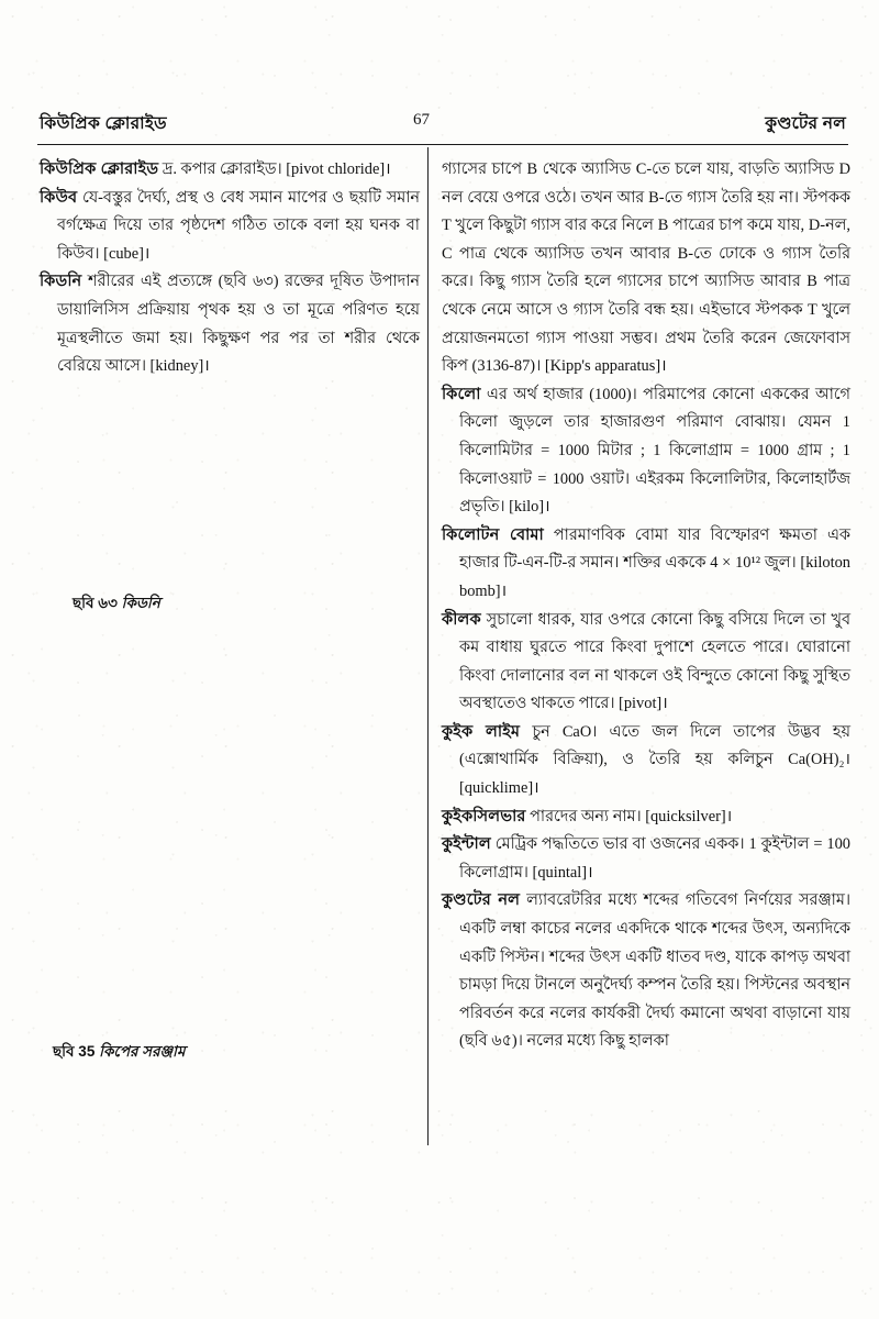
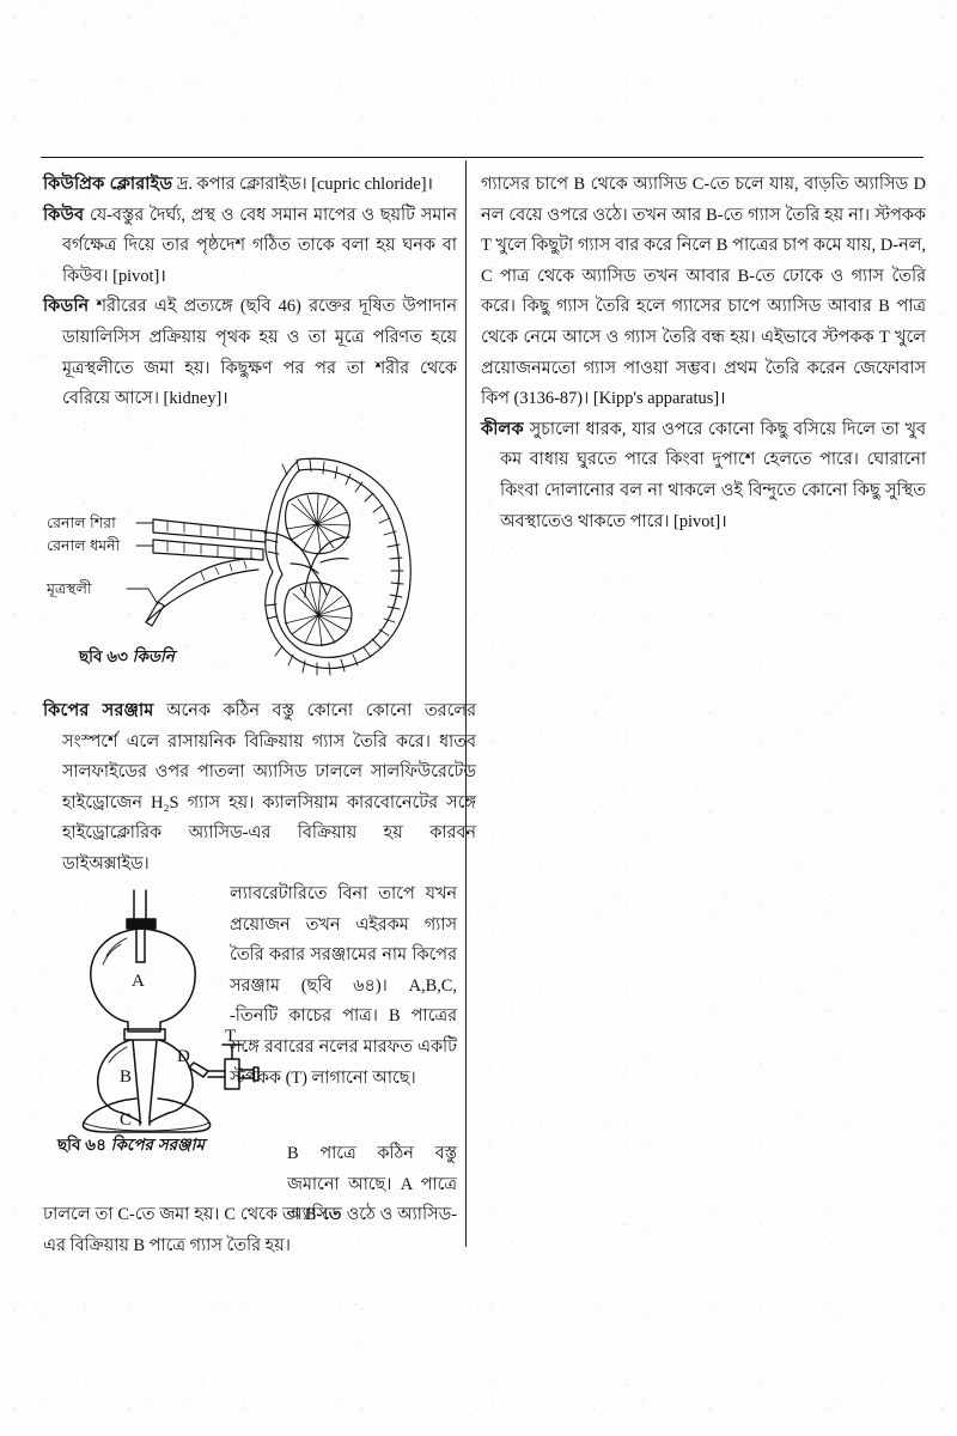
- কিউপ্রিক ক্লোরাইড
- 67
- কুণ্ডটের নল
- কিউপ্রিক ক্লোরাইড দ্র. কপার ক্লোরাইড। [pivot chloride]।
+ কিউপ্রিক ক্লোরাইড দ্র. কপার ক্লোরাইড। [cupric chloride]।
- কিউব যে-বস্তুর দৈর্ঘ্য, প্রস্থ ও বেধ সমান মাপের ও ছয়টি সমান বর্গক্ষেত্র দিয়ে তার পৃষ্ঠদেশ গঠিত তাকে বলা হয় ঘনক বা কিউব। [cube]।
+ কিউব যে-বস্তুর দৈর্ঘ্য, প্রস্থ ও বেধ সমান মাপের ও ছয়টি সমান বর্গক্ষেত্র দিয়ে তার পৃষ্ঠদেশ গঠিত তাকে বলা হয় ঘনক বা কিউব। [pivot]।
- কিডনি শরীরের এই প্রত্যঙ্গে (ছবি ৬৩) রক্তের দূষিত উপাদান ডায়ালিসিস প্রক্রিয়ায় পৃথক হয় ও তা মূত্রে পরিণত হয়ে মূত্রস্থলীতে জমা হয়। কিছুক্ষণ পর পর তা শরীর থেকে বেরিয়ে আসে। [kidney]।
+ কিডনি শরীরের এই প্রত্যঙ্গে (ছবি 46) রক্তের দূষিত উপাদান ডায়ালিসিস প্রক্রিয়ায় পৃথক হয় ও তা মূত্রে পরিণত হয়ে মূত্রস্থলীতে জমা হয়। কিছুক্ষণ পর পর তা শরীর থেকে বেরিয়ে আসে। [kidney]।
+ রেনাল শিরা
+ রেনাল ধমনী
+ মূত্রস্থলী
  ছবি ৬৩ কিডনি
+ কিপের সরঞ্জাম অনেক কঠিন বস্তু কোনো কোনো তরলের সংস্পর্শে এলে রাসায়নিক বিক্রিয়ায় গ্যাস তৈরি করে। ধাতব সালফাইডের ওপর পাতলা অ্যাসিড ঢাললে সালফিউরেটেড হাইড্রোজেন H₂S গ্যাস হয়। ক্যালসিয়াম কারবোনেটের সঙ্গে হাইড্রোক্লোরিক অ্যাসিড-এর বিক্রিয়ায় হয় কারবন ডাইঅক্সাইড।
+ A
+ B
+ C
+ D
+ T
+ ল্যাবরেটারিতে বিনা তাপে যখন প্রয়োজন তখন এইরকম গ্যাস তৈরি করার সরঞ্জামের নাম কিপের সরঞ্জাম (ছবি ৬৪)। A,B,C, -তিনটি কাচের পাত্র। B পাত্রের সঙ্গে রবারের নলের মারফত একটি স্টপকক (T) লাগানো আছে।
- ছবি 35 কিপের সরঞ্জাম
+ ছবি ৬৪ কিপের সরঞ্জাম
+ B পাত্রে কঠিন বস্তু জমানো আছে। A পাত্রে অ্যাসিড
+ ঢাললে তা C-তে জমা হয়। C থেকে তা B-তে ওঠে ও অ্যাসিড-এর বিক্রিয়ায় B পাত্রে গ্যাস তৈরি হয়।
  গ্যাসের চাপে B থেকে অ্যাসিড C-তে চলে যায়, বাড়তি অ্যাসিড D নল বেয়ে ওপরে ওঠে। তখন আর B-তে গ্যাস তৈরি হয় না। স্টপকক T খুলে কিছুটা গ্যাস বার করে নিলে B পাত্রের চাপ কমে যায়, D-নল, C পাত্র থেকে অ্যাসিড তখন আবার B-তে ঢোকে ও গ্যাস তৈরি করে। কিছু গ্যাস তৈরি হলে গ্যাসের চাপে অ্যাসিড আবার B পাত্র থেকে নেমে আসে ও গ্যাস তৈরি বন্ধ হয়। এইভাবে স্টপকক T খুলে প্রয়োজনমতো গ্যাস পাওয়া সম্ভব। প্রথম তৈরি করেন জেফোবাস কিপ (3136-87)। [Kipp's apparatus]।
- কিলো এর অর্থ হাজার (1000)। পরিমাপের কোনো এককের আগে কিলো জুড়লে তার হাজারগুণ পরিমাণ বোঝায়। যেমন 1 কিলোমিটার = 1000 মিটার ; 1 কিলোগ্রাম = 1000 গ্রাম ; 1 কিলোওয়াট = 1000 ওয়াট। এইরকম কিলোলিটার, কিলোহার্টজ প্রভৃতি। [kilo]।
- কিলোটন বোমা পারমাণবিক বোমা যার বিস্ফোরণ ক্ষমতা এক হাজার টি-এন-টি-র সমান। শক্তির এককে 4 × 10¹² জুল। [kiloton bomb]।
  কীলক সুচালো ধারক, যার ওপরে কোনো কিছু বসিয়ে দিলে তা খুব কম বাধায় ঘুরতে পারে কিংবা দুপাশে হেলতে পারে। ঘোরানো কিংবা দোলানোর বল না থাকলে ওই বিন্দুতে কোনো কিছু সুস্থিত অবস্থাতেও থাকতে পারে। [pivot]।
- কুইক লাইম চুন CaO। এতে জল দিলে তাপের উদ্ভব হয় (এক্সোথার্মিক বিক্রিয়া), ও তৈরি হয় কলিচুন Ca(OH)₂। [quicklime]।
- কুইকসিলভার পারদের অন্য নাম। [quicksilver]।
- কুইন্টাল মেট্রিক পদ্ধতিতে ভার বা ওজনের একক। 1 কুইন্টাল = 100 কিলোগ্রাম। [quintal]।
- কুণ্ডটের নল ল্যাবরেটরির মধ্যে শব্দের গতিবেগ নির্ণয়ের সরঞ্জাম। একটি লম্বা কাচের নলের একদিকে থাকে শব্দের উৎস, অন্যদিকে একটি পিস্টন। শব্দের উৎস একটি ধাতব দণ্ড, যাকে কাপড় অথবা চামড়া দিয়ে টানলে অনুদৈর্ঘ্য কম্পন তৈরি হয়। পিস্টনের অবস্থান পরিবর্তন করে নলের কার্যকরী দৈর্ঘ্য কমানো অথবা বাড়ানো যায় (ছবি ৬৫)। নলের মধ্যে কিছু হালকা
